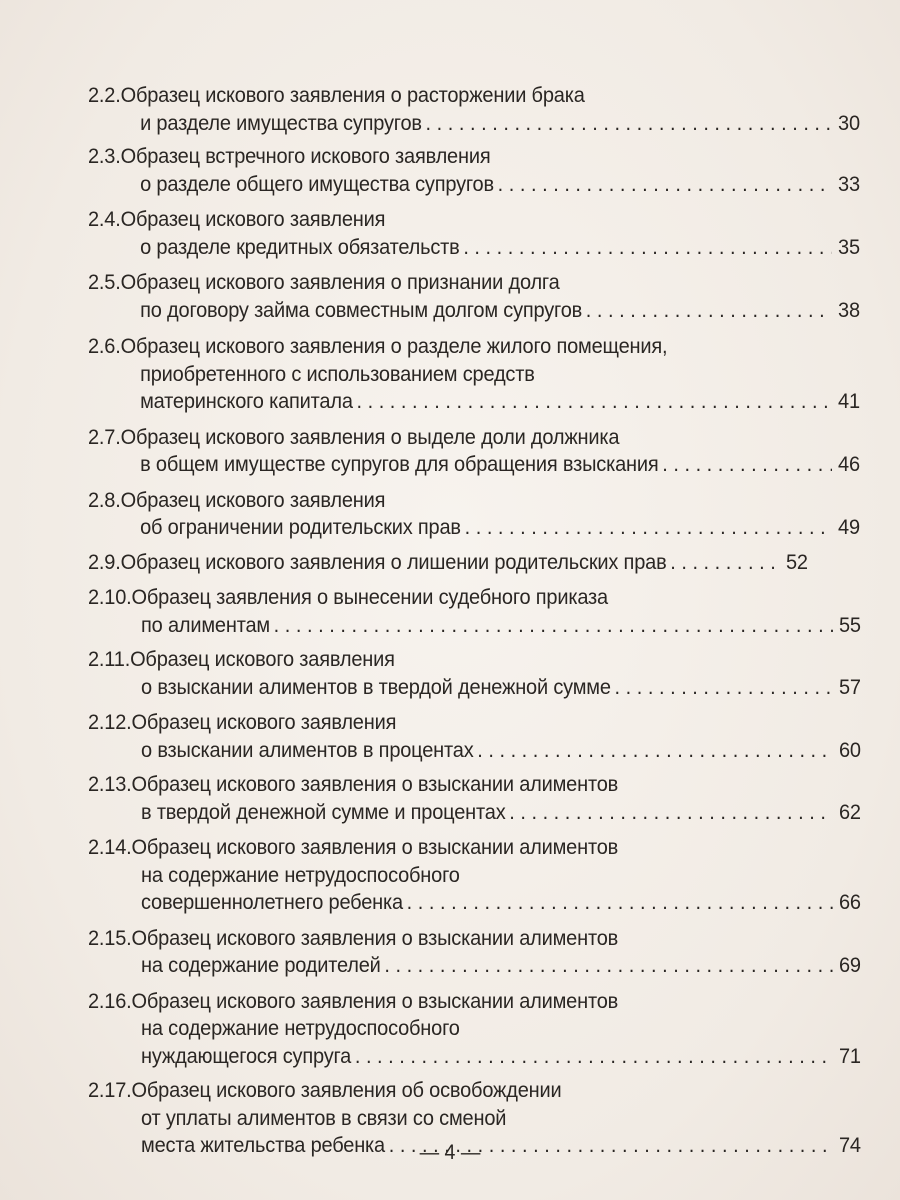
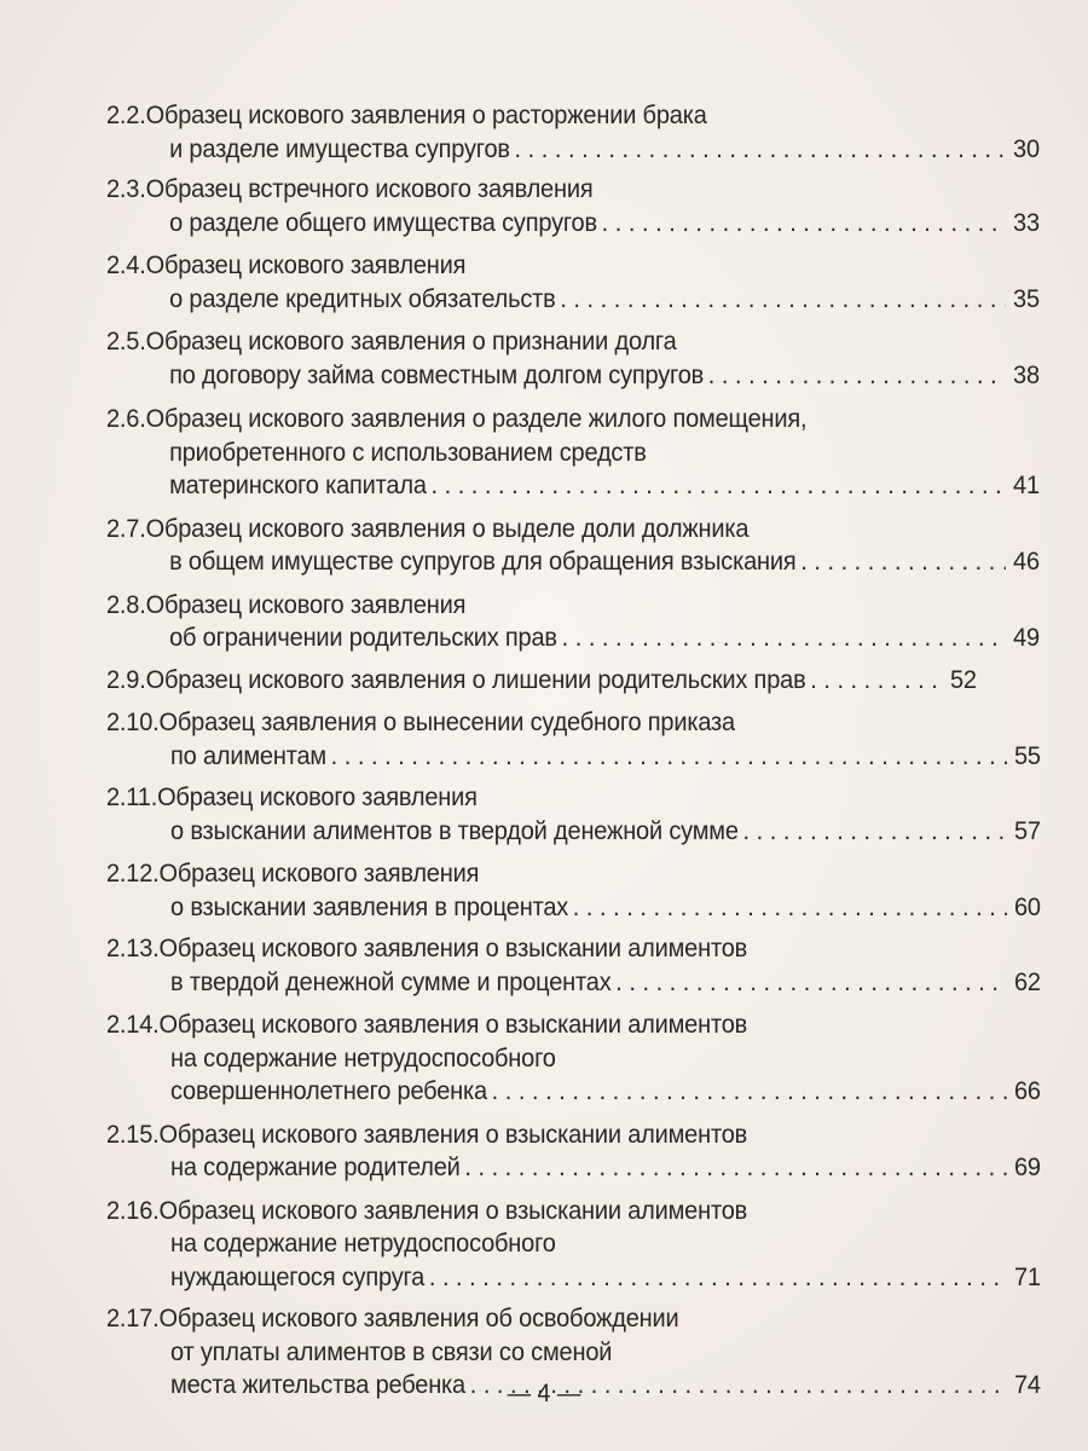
  2.2.
  Образец искового заявления о расторжении брака
  и разделе имущества супругов
  30
  2.3.
  Образец встречного искового заявления
  о разделе общего имущества супругов
  33
  2.4.
  Образец искового заявления
  о разделе кредитных обязательств
  35
  2.5.
  Образец искового заявления о признании долга
  по договору займа совместным долгом супругов
  38
  2.6.
  Образец искового заявления о разделе жилого помещения,
  приобретенного с использованием средств
  материнского капитала
  41
  2.7.
  Образец искового заявления о выделе доли должника
  в общем имуществе супругов для обращения взыскания
  46
  2.8.
  Образец искового заявления
  об ограничении родительских прав
  49
  2.9.
  Образец искового заявления о лишении родительских прав
  52
  2.10.
  Образец заявления о вынесении судебного приказа
  по алиментам
  55
  2.11.
  Образец искового заявления
  о взыскании алиментов в твердой денежной сумме
  57
  2.12.
  Образец искового заявления
- о взыскании алиментов в процентах
+ о взыскании заявления в процентах
  60
  2.13.
  Образец искового заявления о взыскании алиментов
  в твердой денежной сумме и процентах
  62
  2.14.
  Образец искового заявления о взыскании алиментов
  на содержание нетрудоспособного
  совершеннолетнего ребенка
  66
  2.15.
  Образец искового заявления о взыскании алиментов
  на содержание родителей
  69
  2.16.
  Образец искового заявления о взыскании алиментов
  на содержание нетрудоспособного
  нуждающегося супруга
  71
  2.17.
  Образец искового заявления об освобождении
  от уплаты алиментов в связи со сменой
  места жительства ребенка
  74
  — 4 —
